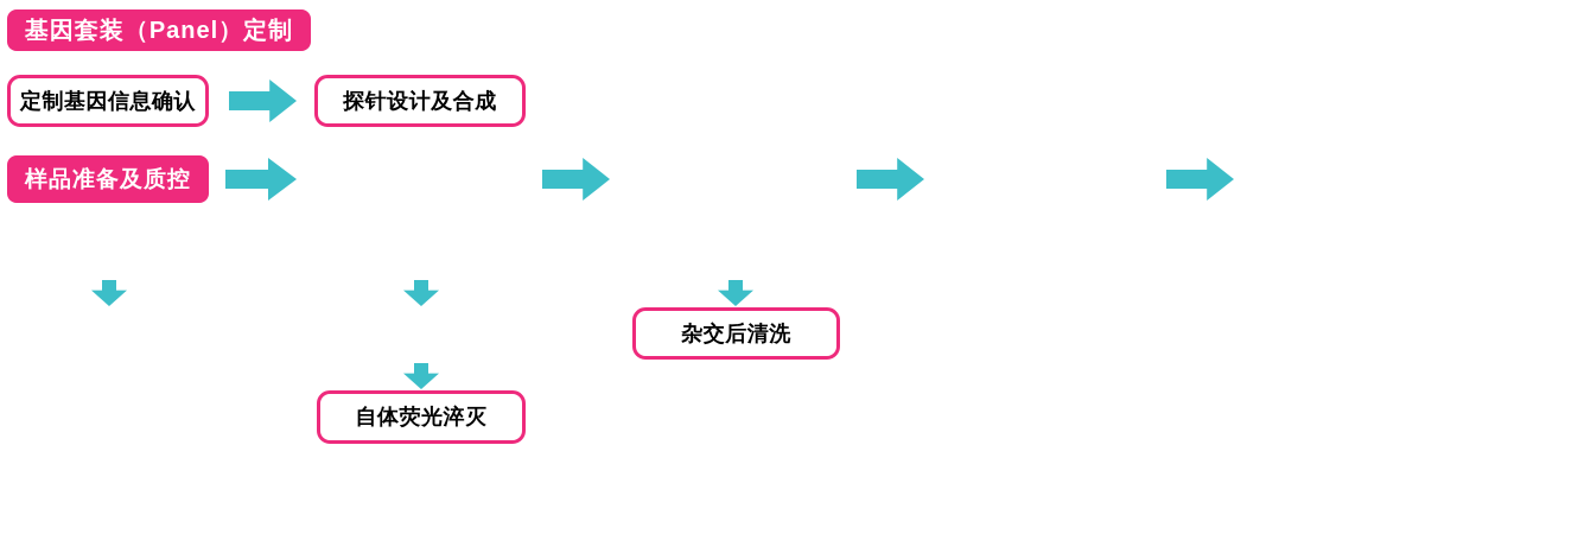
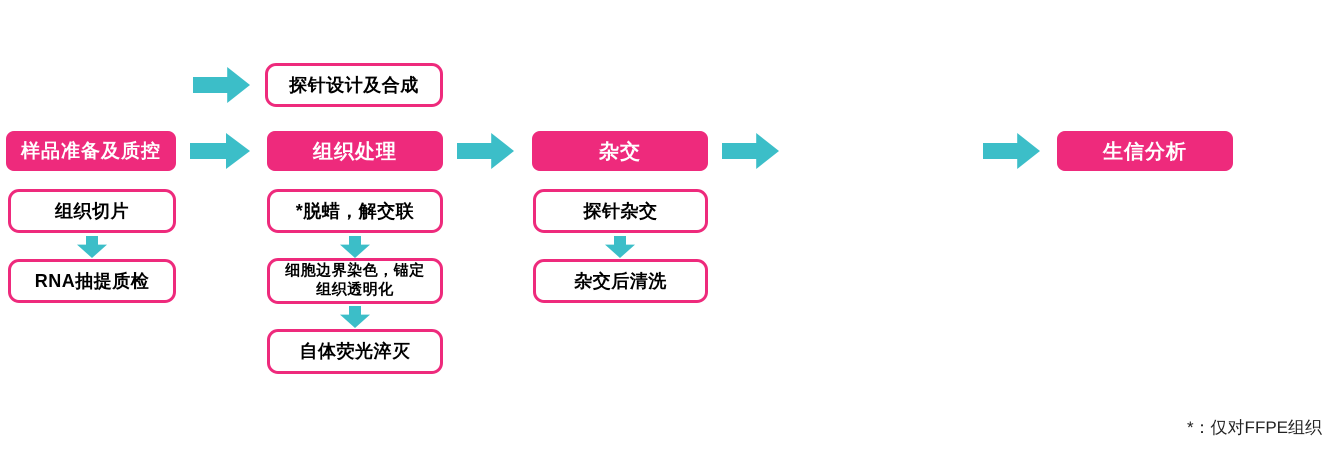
- 基因套装（Panel）定制
- 定制基因信息确认
  探针设计及合成
  样品准备及质控
+ 组织处理
+ 杂交
+ 生信分析
+ 组织切片
+ RNA抽提质检
+ *脱蜡，解交联
+ 细胞边界染色，锚定
+ 组织透明化
  自体荧光淬灭
+ 探针杂交
  杂交后清洗
+ *：仅对FFPE组织
